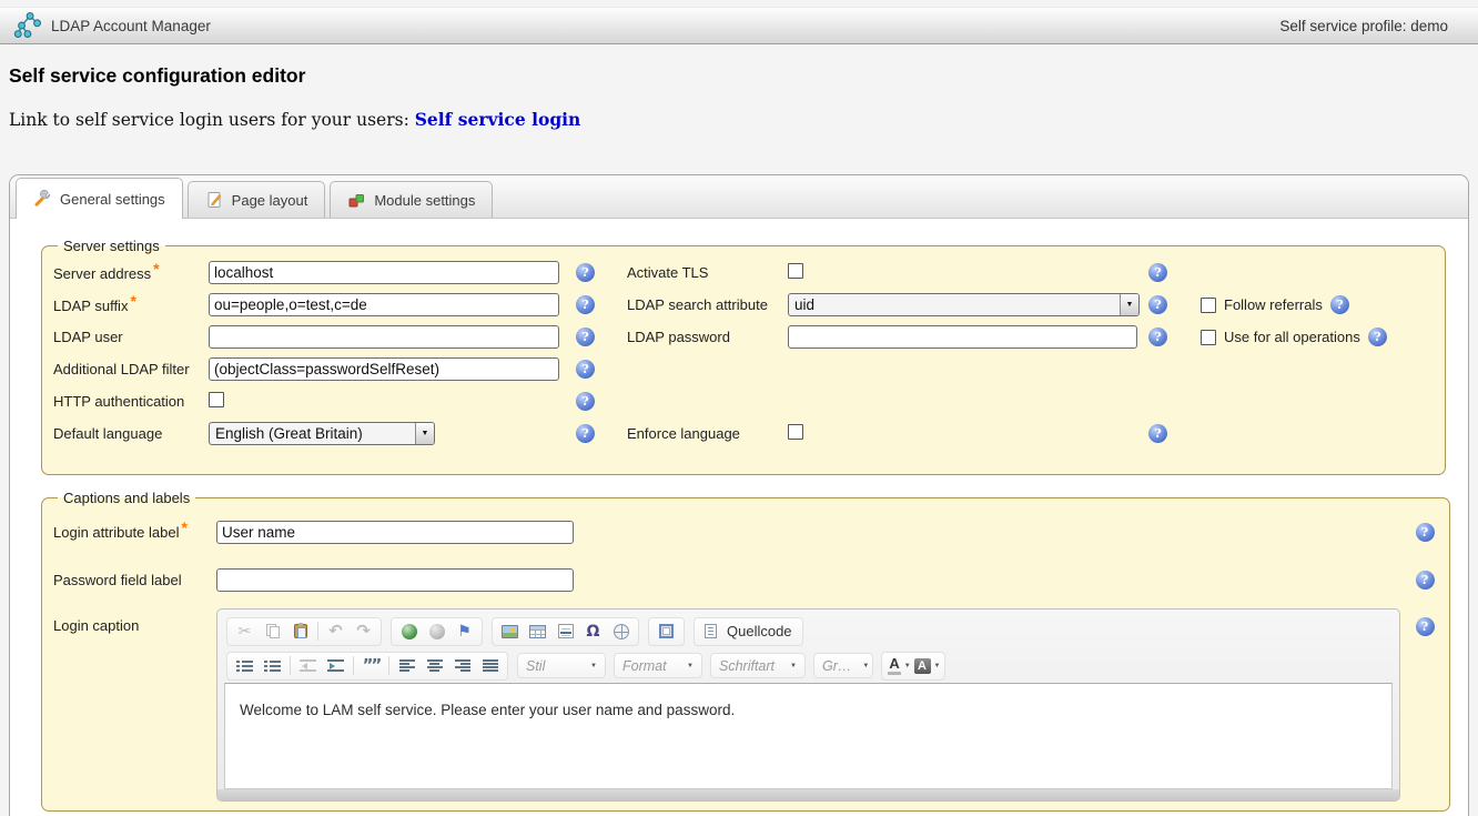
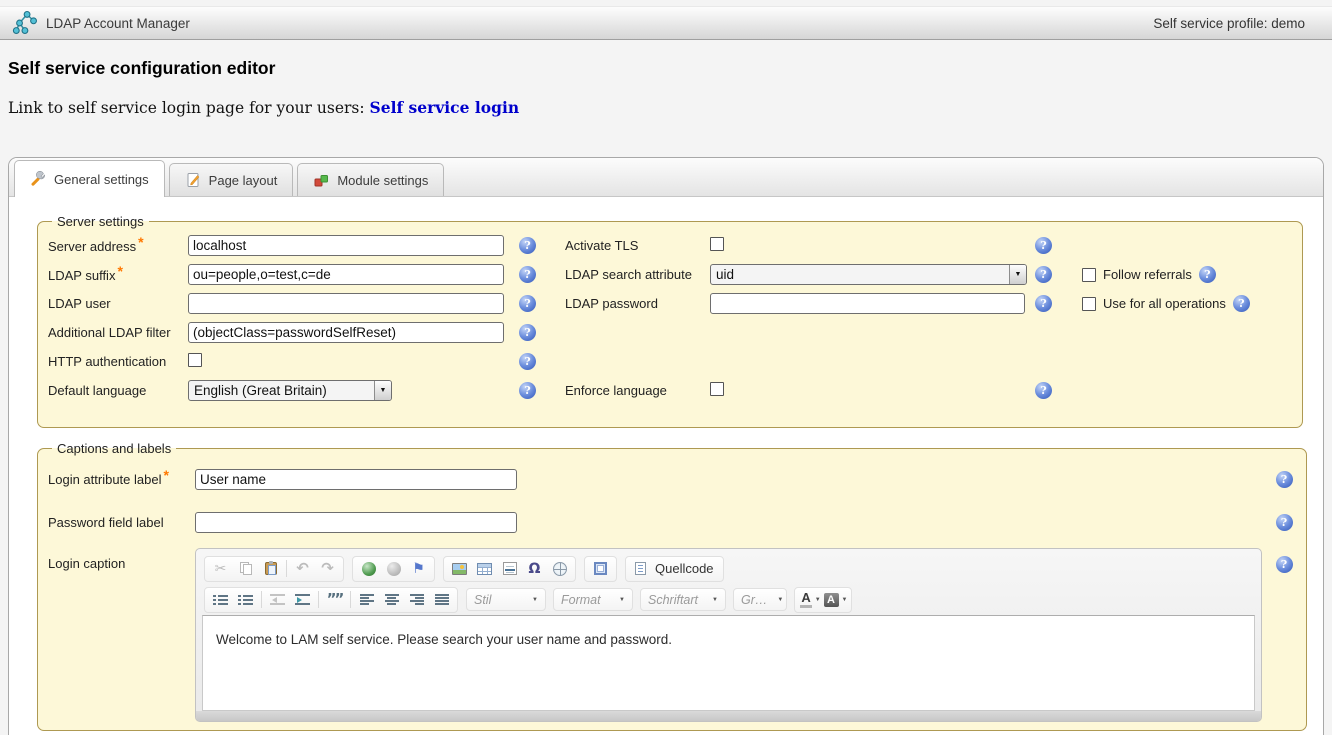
  LDAP Account Manager
  Self service profile: demo
  Self service configuration editor
- Link to self service login users for your users: Self service login
+ Link to self service login page for your users: Self service login
  General settings
  Page layout
  Module settings
  Server settings
  Server address *
  localhost
  ?
  Activate TLS
  ?
  LDAP suffix *
  ou=people,o=test,c=de
  ?
  LDAP search attribute
  uid
  ?
  Follow referrals
  ?
  LDAP user
  ?
  LDAP password
  ?
  Use for all operations
  ?
  Additional LDAP filter
  (objectClass=passwordSelfReset)
  ?
  HTTP authentication
  ?
  Default language
  English (Great Britain)
  ?
  Enforce language
  ?
  Captions and labels
  Login attribute label *
  User name
  ?
  Password field label
  ?
  Login caption
  ✂
  ↶
  ↷
  ⚑
  Ω
  Quellcode
  ””
  Stil
  Format
  Schriftart
  Gr…
  A
  A
- Welcome to LAM self service. Please enter your user name and password.
+ Welcome to LAM self service. Please search your user name and password.
  ?
